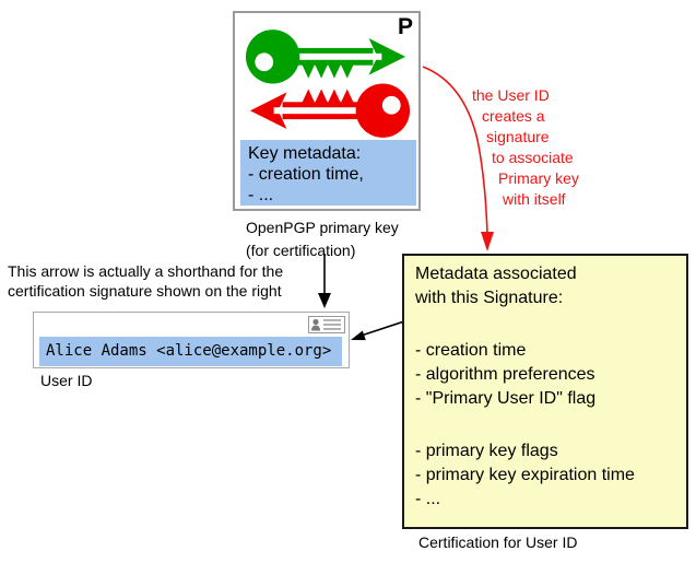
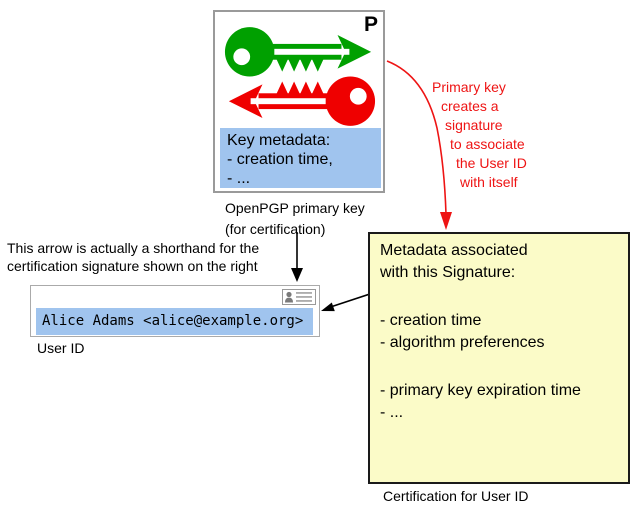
  P
  Key metadata:
  - creation time,
  - ...
  OpenPGP primary key
  (for certification)
- the User ID
+ Primary key
  creates a
  signature
  to associate
- Primary key
+ the User ID
  with itself
  This arrow is actually a shorthand for the
  certification signature shown on the right
  Alice Adams <alice@example.org>
  User ID
  Metadata associated
  with this Signature:
  - creation time
  - algorithm preferences
- - "Primary User ID" flag
- - primary key flags
  - primary key expiration time
  - ...
  Certification for User ID
